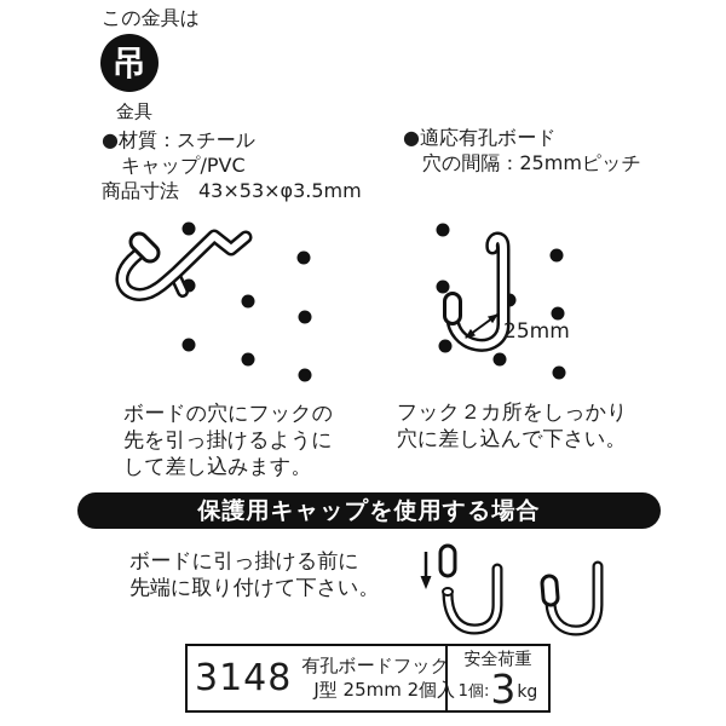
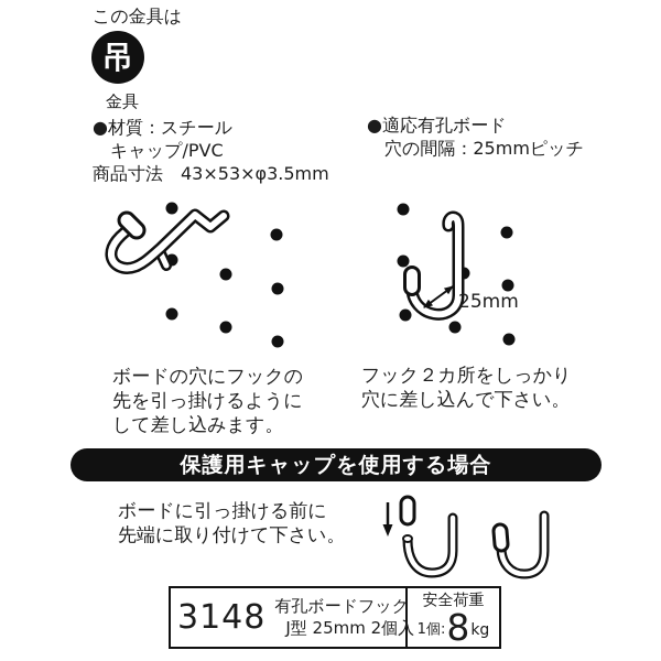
  この金具は
  吊
  金具
  ●材質：スチール
  キャップ/PVC
  商品寸法 43×53×φ3.5mm
  ●適応有孔ボード
  穴の間隔：25mmピッチ
  25mm
  ボードの穴にフックの
  先を引っ掛けるように
  して差し込みます。
  フック２カ所をしっかり
  穴に差し込んで下さい。
  保護用キャップを使用する場合
  ボードに引っ掛ける前に
  先端に取り付けて下さい。
  3148
  有孔ボードフック
  J型 25mm 2個入
  安全荷重
  1個:
- 3
+ 8
  kg
